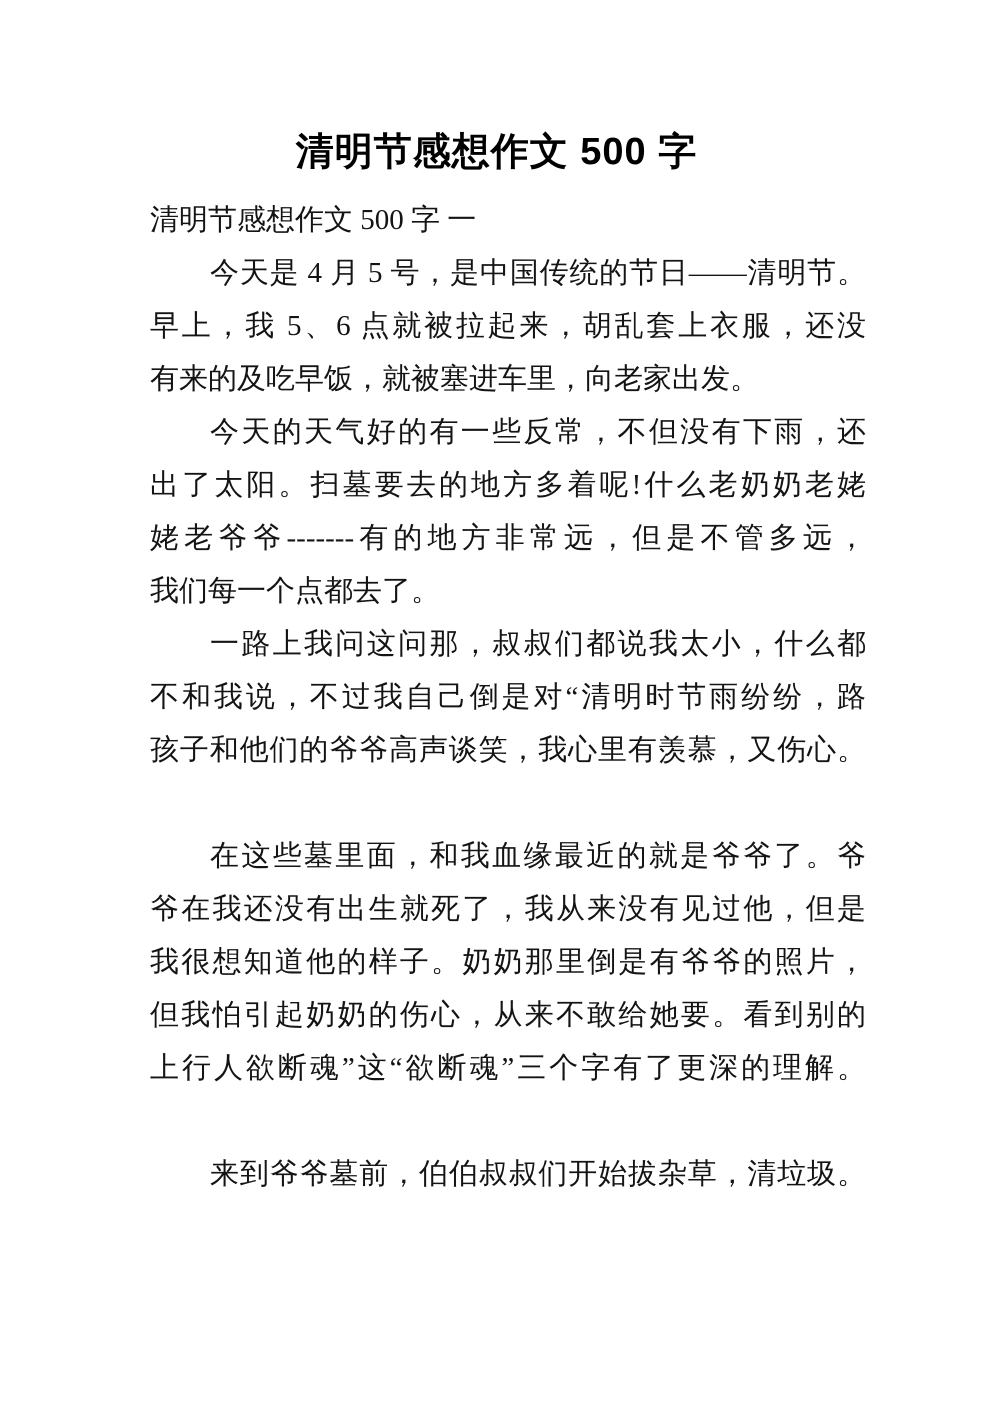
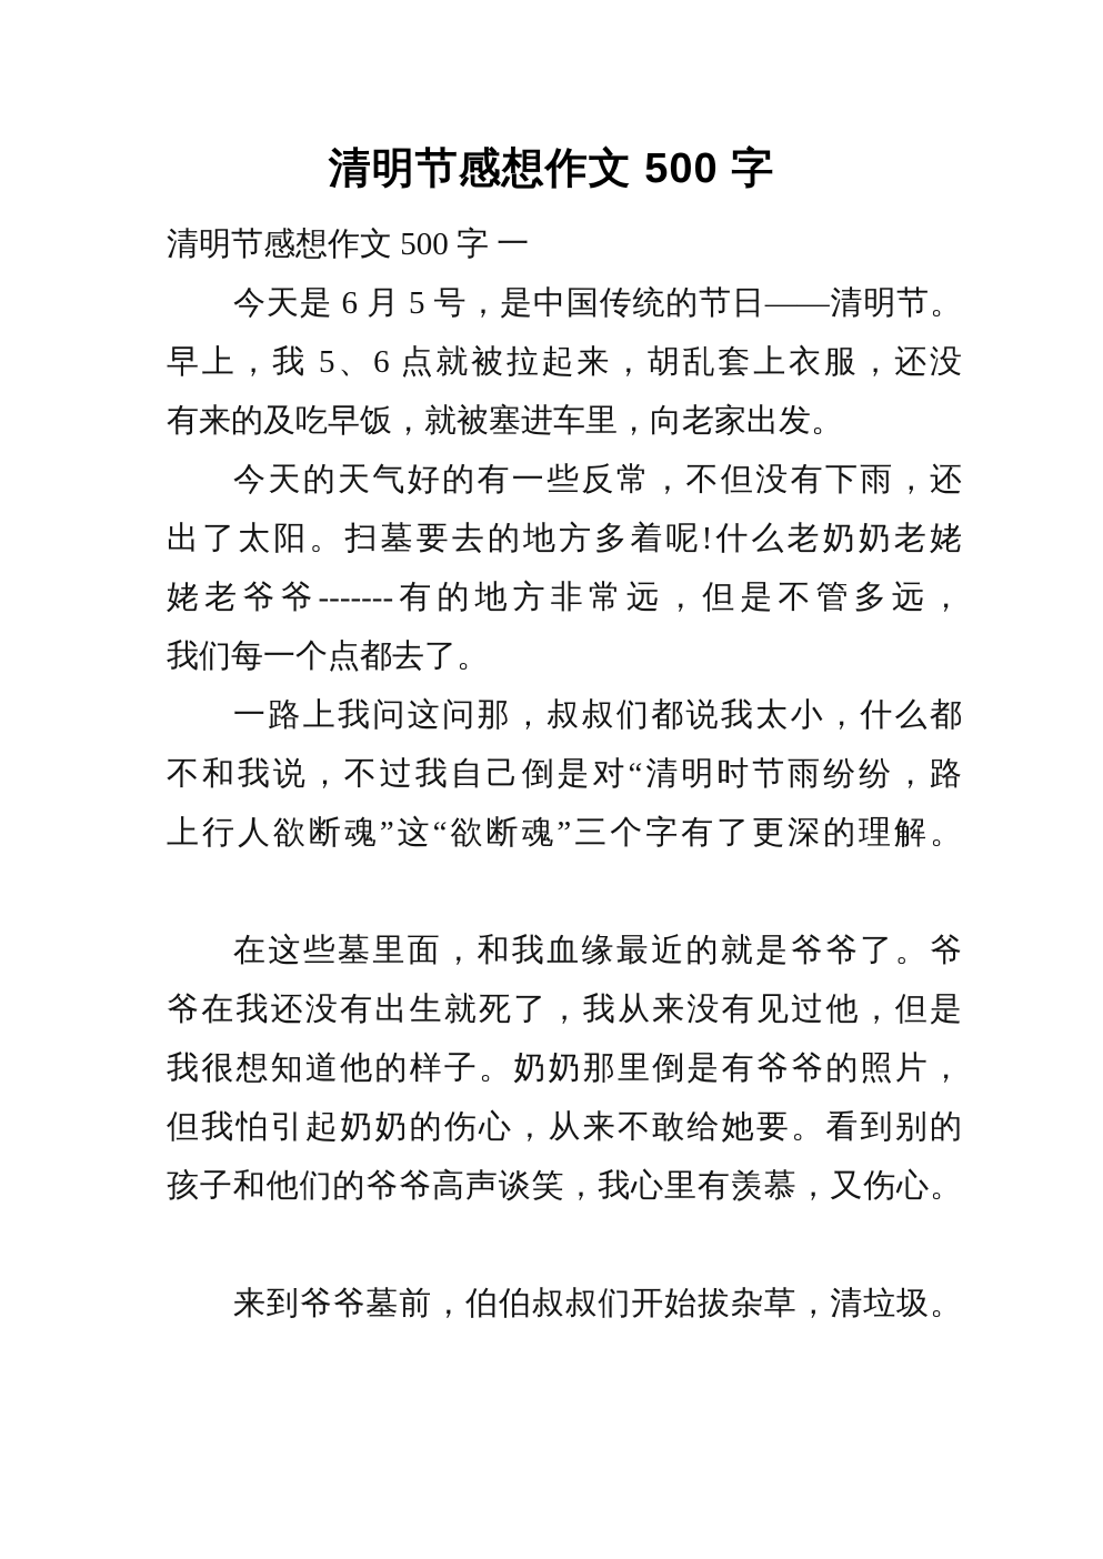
  清明节感想作文 500 字
  清明节感想作文 500 字 一
- 今天是 4 月 5 号，是中国传统的节日——清明节。
+ 今天是 6 月 5 号，是中国传统的节日——清明节。
  早上，我 5、6 点就被拉起来，胡乱套上衣服，还没
  有来的及吃早饭，就被塞进车里，向老家出发。
  今天的天气好的有一些反常，不但没有下雨，还
  出了太阳。扫墓要去的地方多着呢!什么老奶奶老姥
  姥老爷爷-------有的地方非常远，但是不管多远，
  我们每一个点都去了。
  一路上我问这问那，叔叔们都说我太小，什么都
  不和我说，不过我自己倒是对“清明时节雨纷纷，路
- 孩子和他们的爷爷高声谈笑，我心里有羡慕，又伤心。
+ 上行人欲断魂”这“欲断魂”三个字有了更深的理解。
  在这些墓里面，和我血缘最近的就是爷爷了。爷
  爷在我还没有出生就死了，我从来没有见过他，但是
  我很想知道他的样子。奶奶那里倒是有爷爷的照片，
  但我怕引起奶奶的伤心，从来不敢给她要。看到别的
- 上行人欲断魂”这“欲断魂”三个字有了更深的理解。
+ 孩子和他们的爷爷高声谈笑，我心里有羡慕，又伤心。
  来到爷爷墓前，伯伯叔叔们开始拔杂草，清垃圾。
